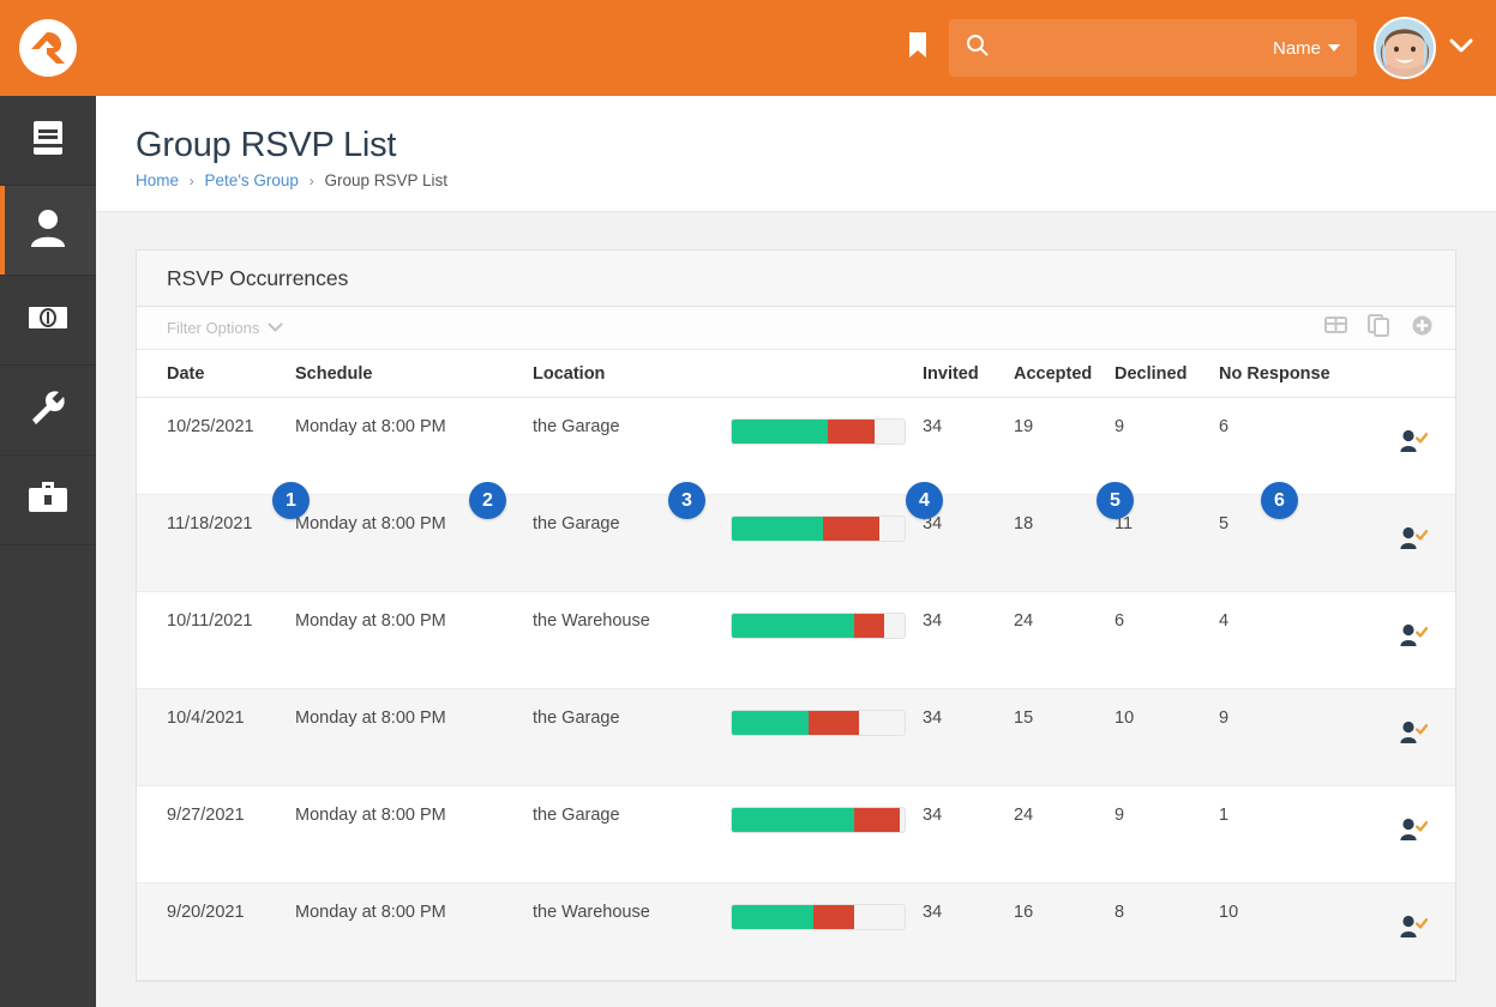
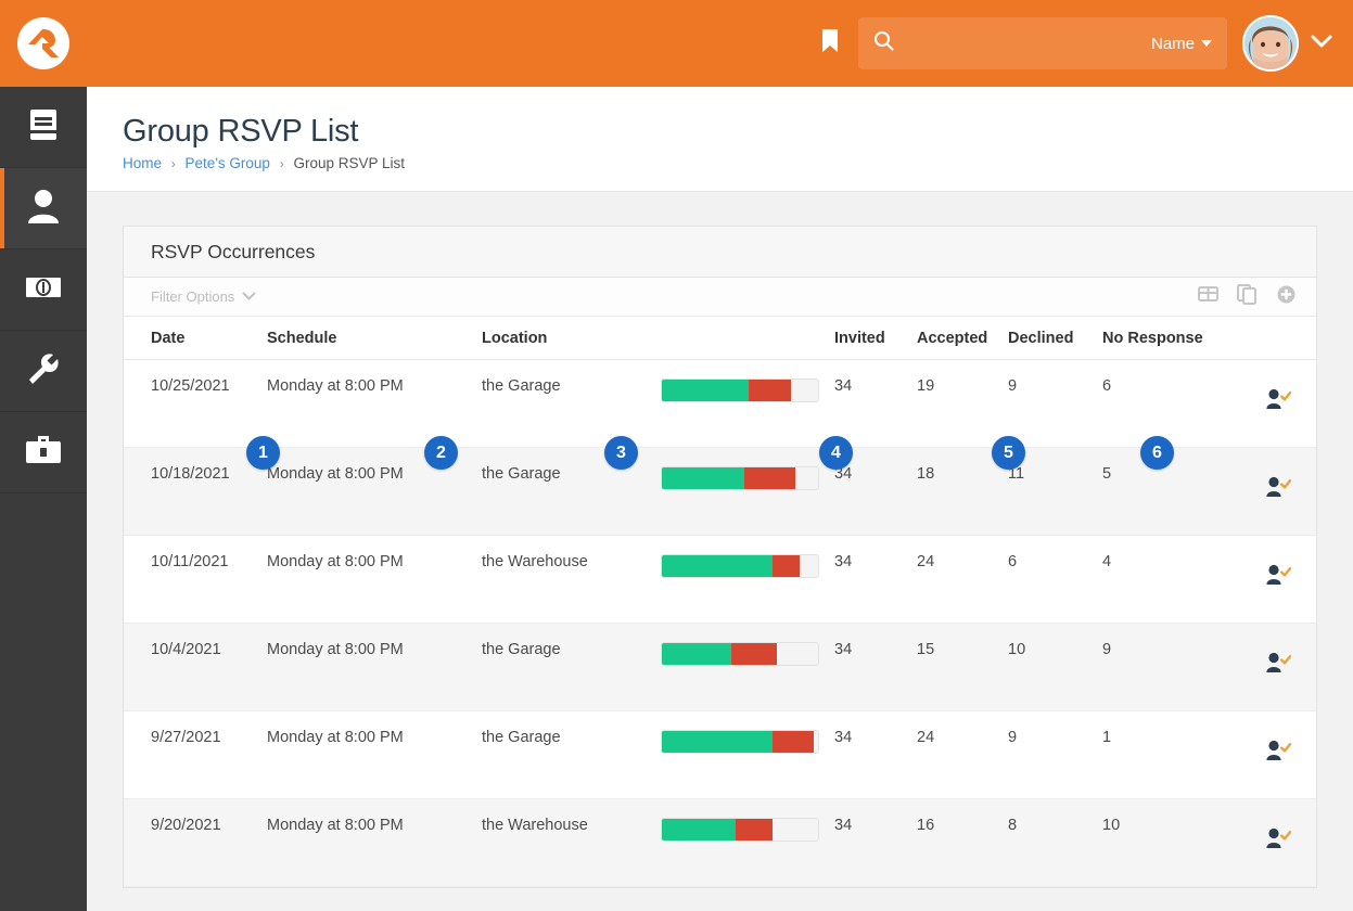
  Name
  Group RSVP List
  Home › Pete's Group › Group RSVP List
  RSVP Occurrences
  Filter Options
  Date	Schedule	Location		Invited	Accepted	Declined	No Response
  10/25/2021	Monday at 8:00 PM	the Garage		34	19	9	6
- 11/18/2021	Monday at 8:00 PM	the Garage		34	18	11	5
+ 10/18/2021	Monday at 8:00 PM	the Garage		34	18	11	5
  10/11/2021	Monday at 8:00 PM	the Warehouse		34	24	6	4
  10/4/2021	Monday at 8:00 PM	the Garage		34	15	10	9
  9/27/2021	Monday at 8:00 PM	the Garage		34	24	9	1
  9/20/2021	Monday at 8:00 PM	the Warehouse		34	16	8	10
  1
  2
  3
  4
  5
  6
